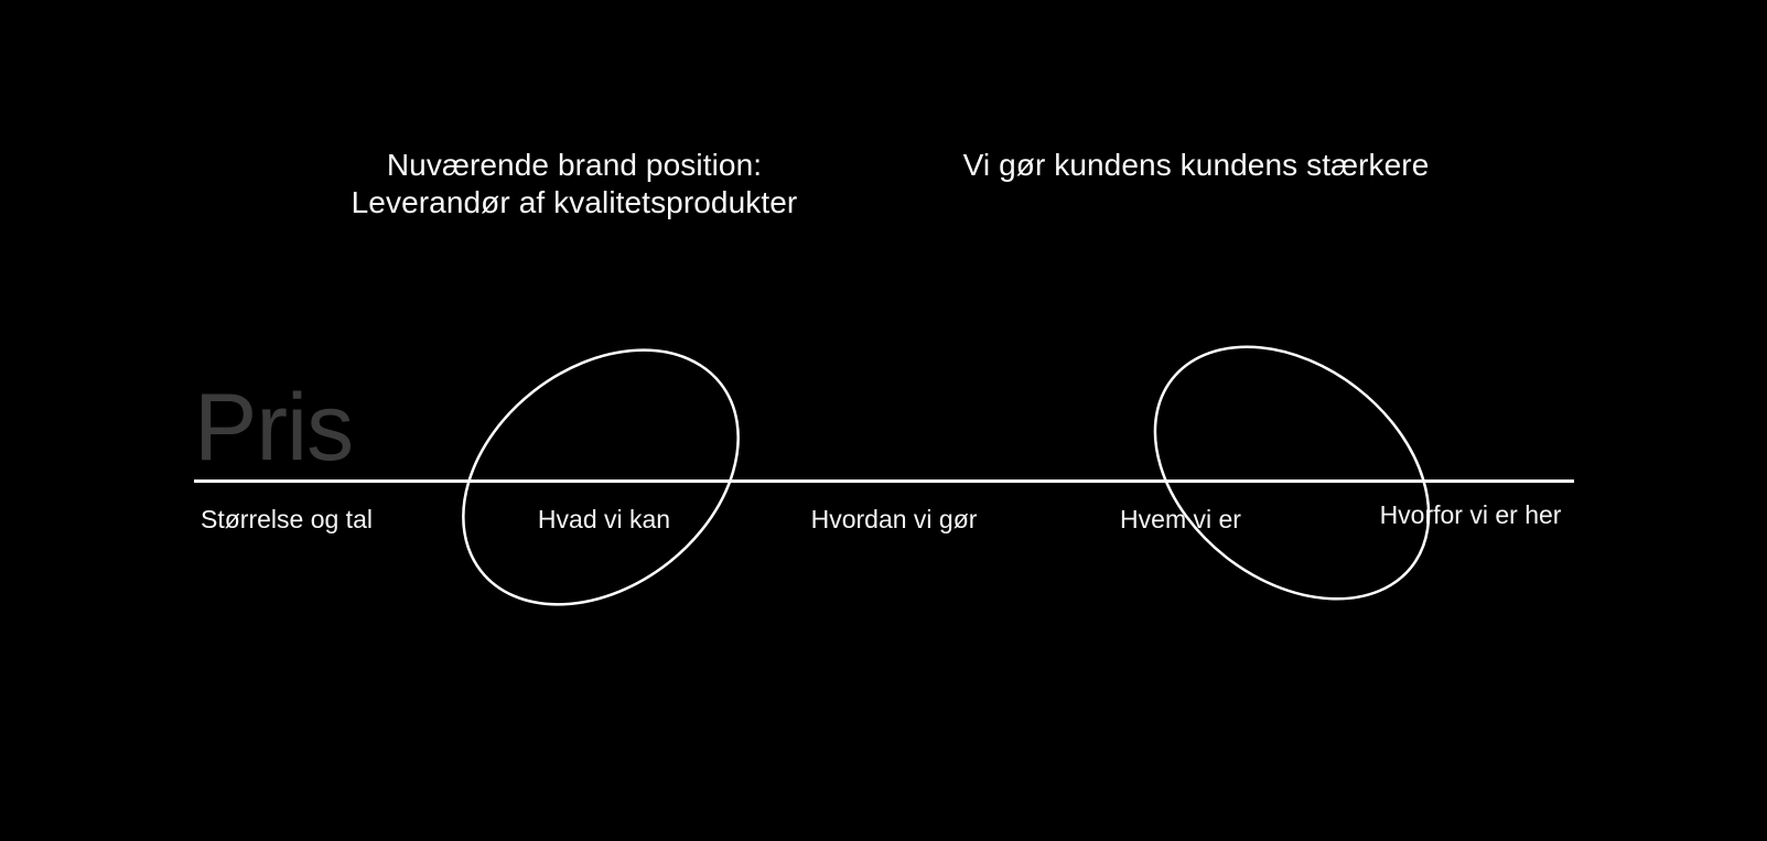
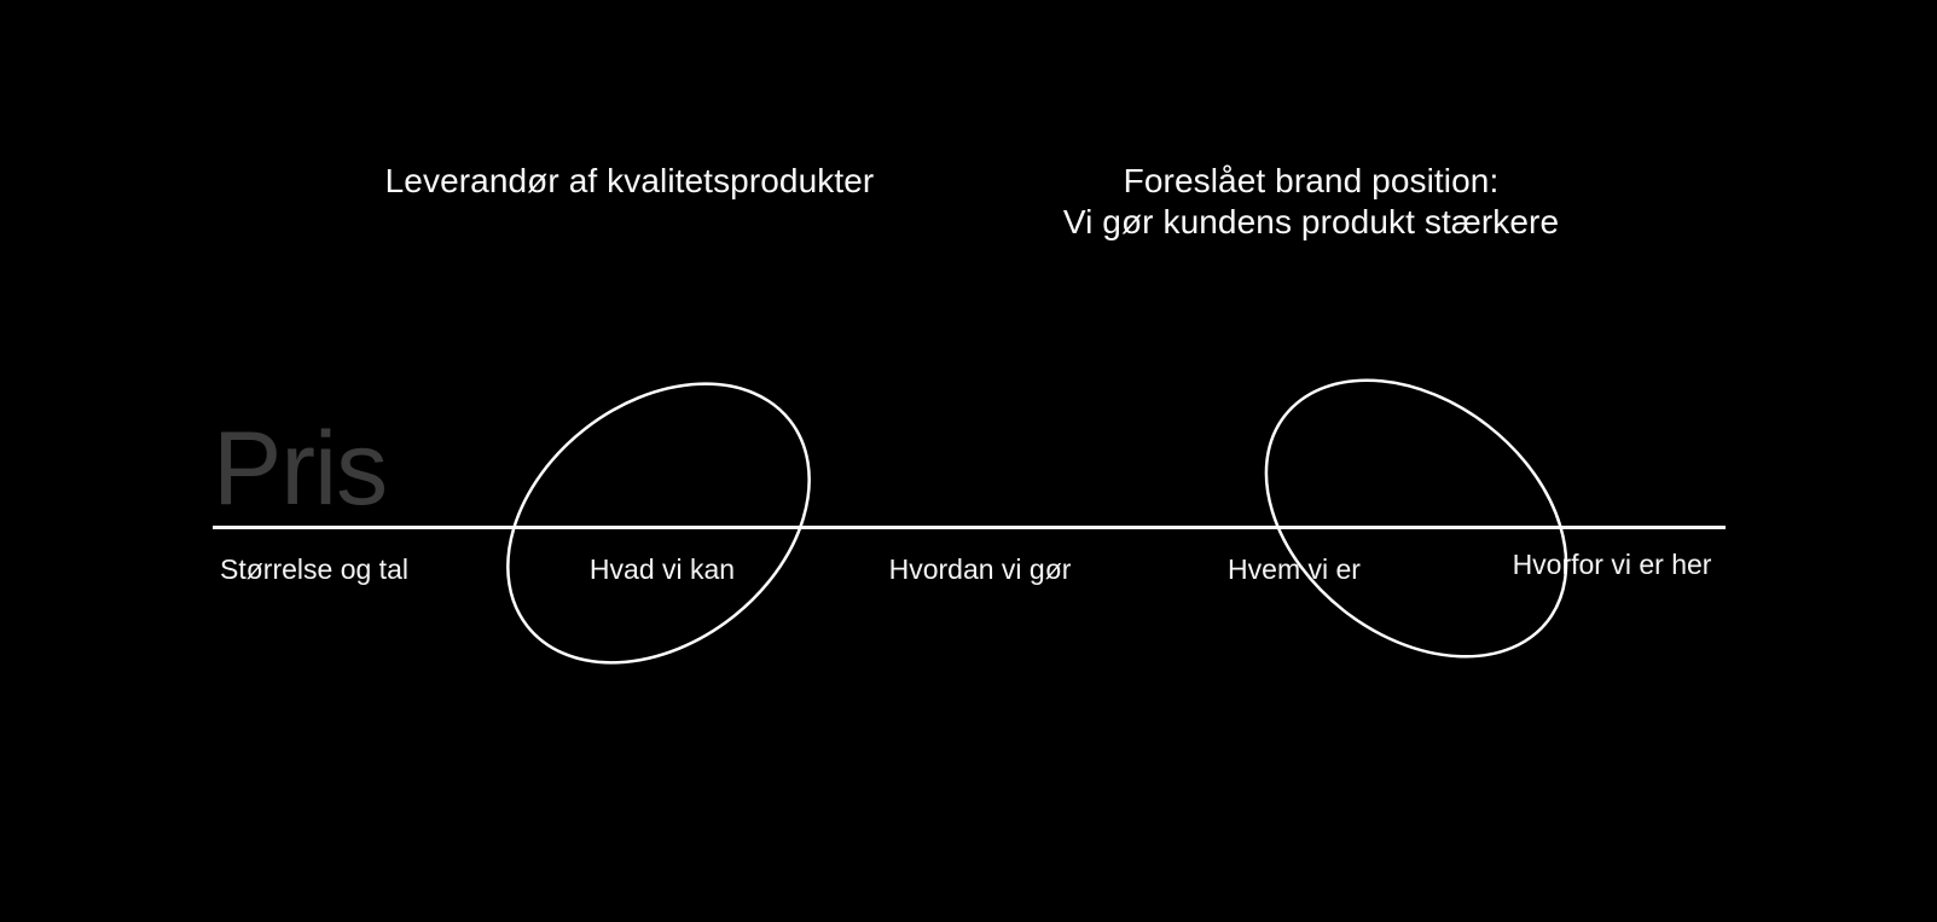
- Nuværende brand position:
  Leverandør af kvalitetsprodukter
+ Foreslået brand position:
- Vi gør kundens kundens stærkere
+ Vi gør kundens produkt stærkere
  Pris
  Størrelse og tal
  Hvad vi kan
  Hvordan vi gør
  Hvem vi er
  Hvofor vi er her
